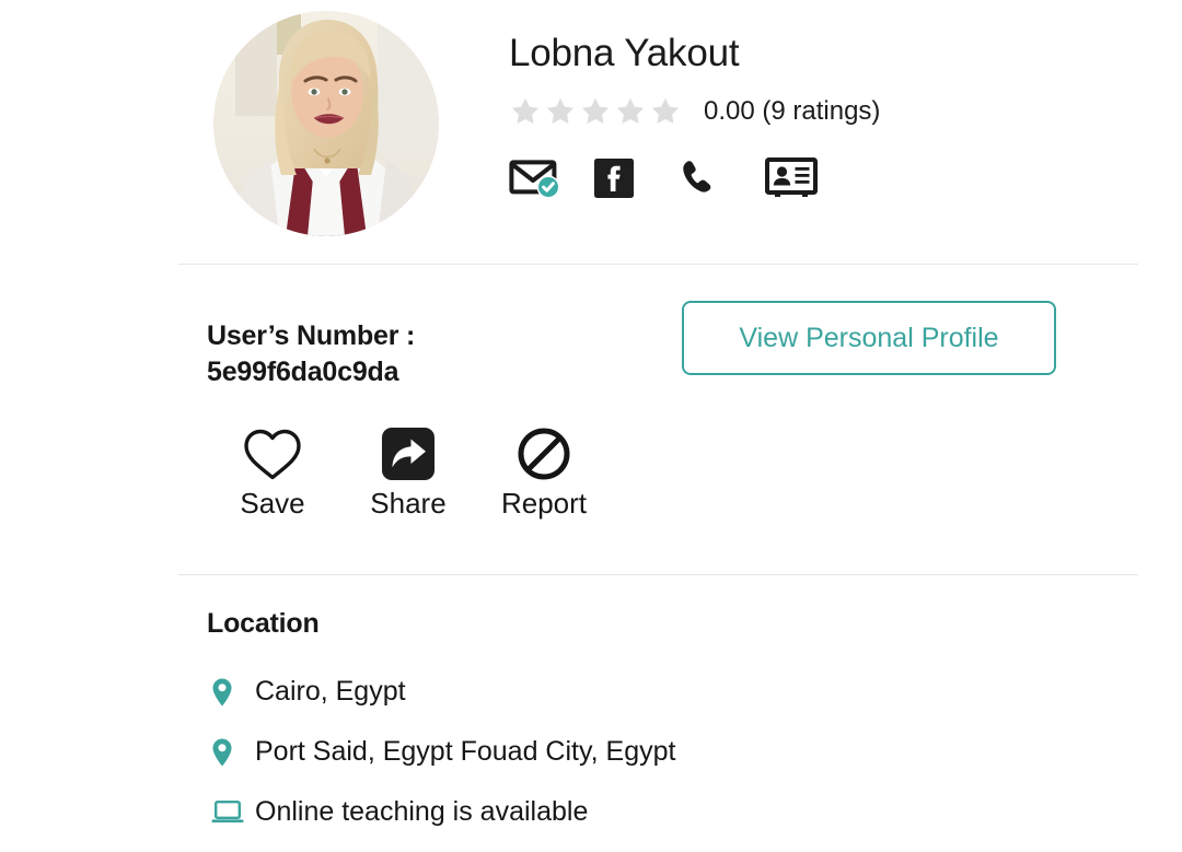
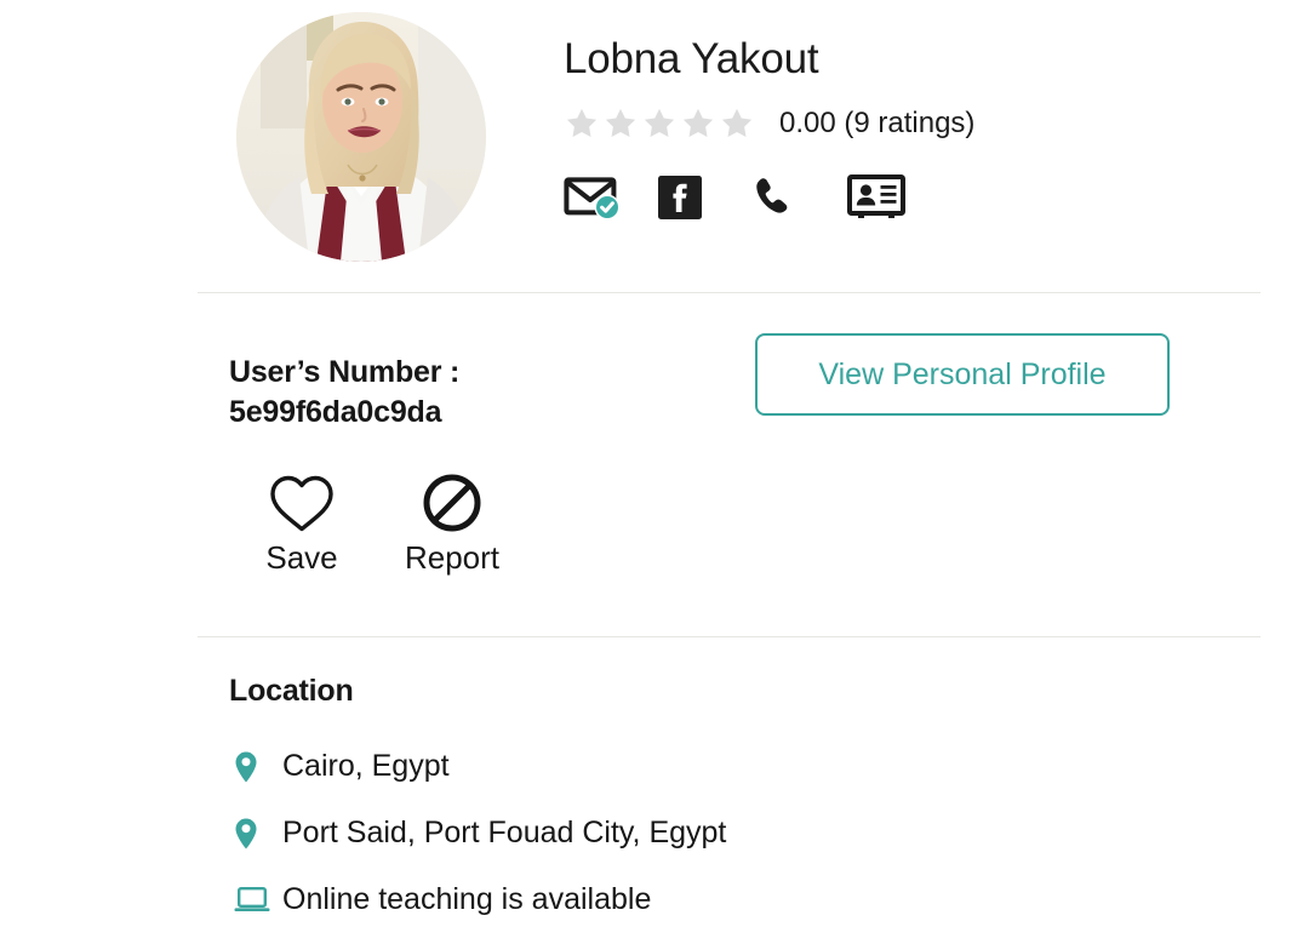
  Lobna Yakout
  0.00 (9 ratings)
  User’s Number :
  5e99f6da0c9da
  View Personal Profile
  Save
- Share
  Report
  Location
  Cairo, Egypt
- Port Said, Egypt Fouad City, Egypt
+ Port Said, Port Fouad City, Egypt
  Online teaching is available
